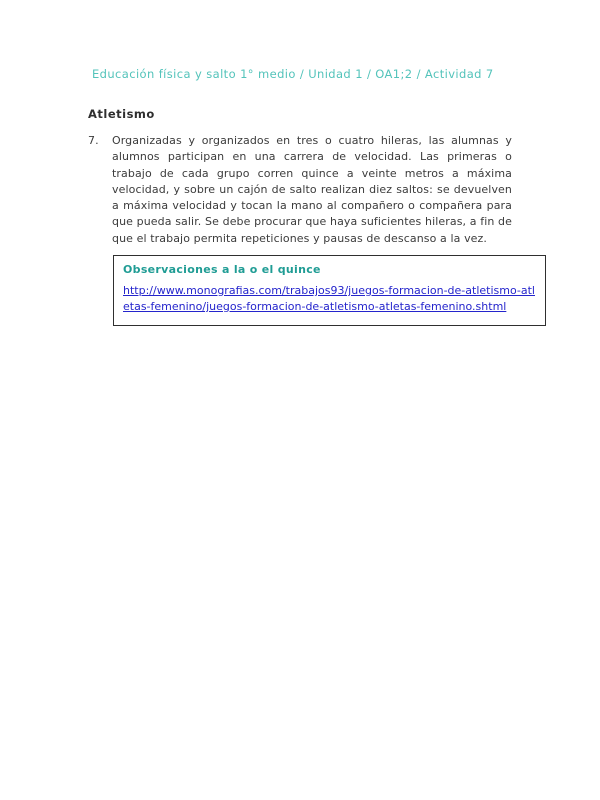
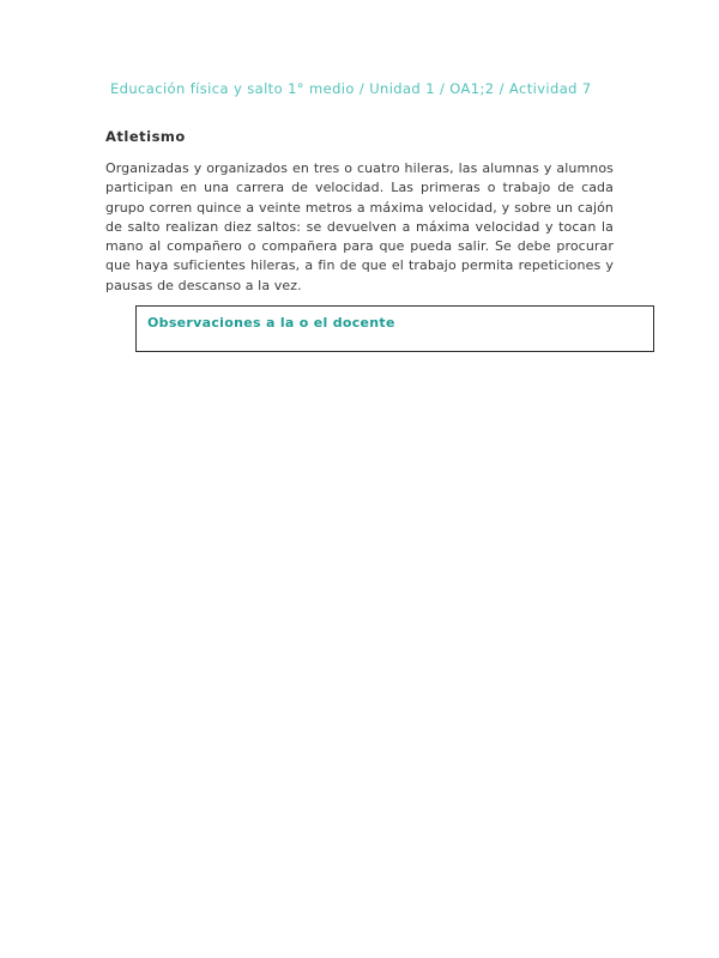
  Educación física y salto 1° medio / Unidad 1 / OA1;2 / Actividad 7
  Atletismo
- 7.
  Organizadas y organizados en tres o cuatro hileras, las alumnas y alumnos participan en una carrera de velocidad. Las primeras o trabajo de cada grupo corren quince a veinte metros a máxima velocidad, y sobre un cajón de salto realizan diez saltos: se devuelven a máxima velocidad y tocan la mano al compañero o compañera para que pueda salir. Se debe procurar que haya suficientes hileras, a fin de que el trabajo permita repeticiones y pausas de descanso a la vez.
- Observaciones a la o el quince
+ Observaciones a la o el docente
- http://www.monografias.com/trabajos93/juegos-formacion-de-atletismo-atletas-femenino/juegos-formacion-de-atletismo-atletas-femenino.shtml
